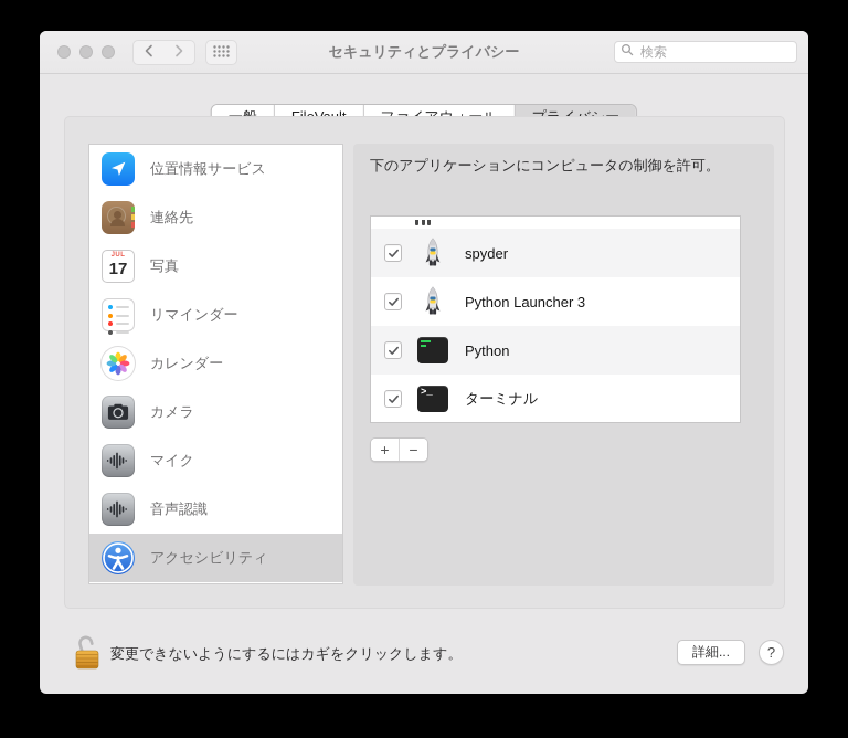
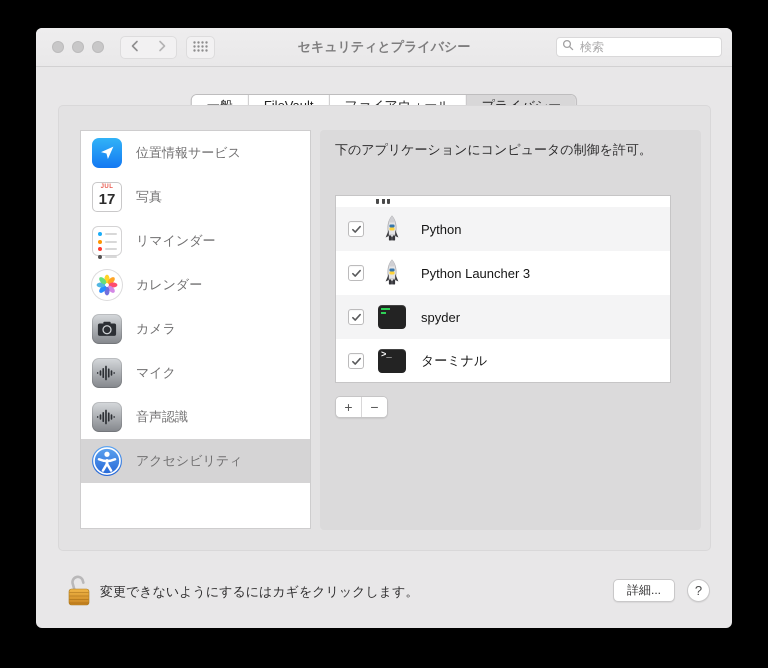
  セキュリティとプライバシー
  検索
  位置情報サービス
- 連絡先
  17
  写真
  リマインダー
  カレンダー
  カメラ
  マイク
  音声認識
  アクセシビリティ
  下のアプリケーションにコンピュータの制御を許可。
- spyder
+ Python
  Python Launcher 3
- Python
+ spyder
  >_
  ターミナル
  +
  −
  変更できないようにするにはカギをクリックします。
  詳細...
  ?
